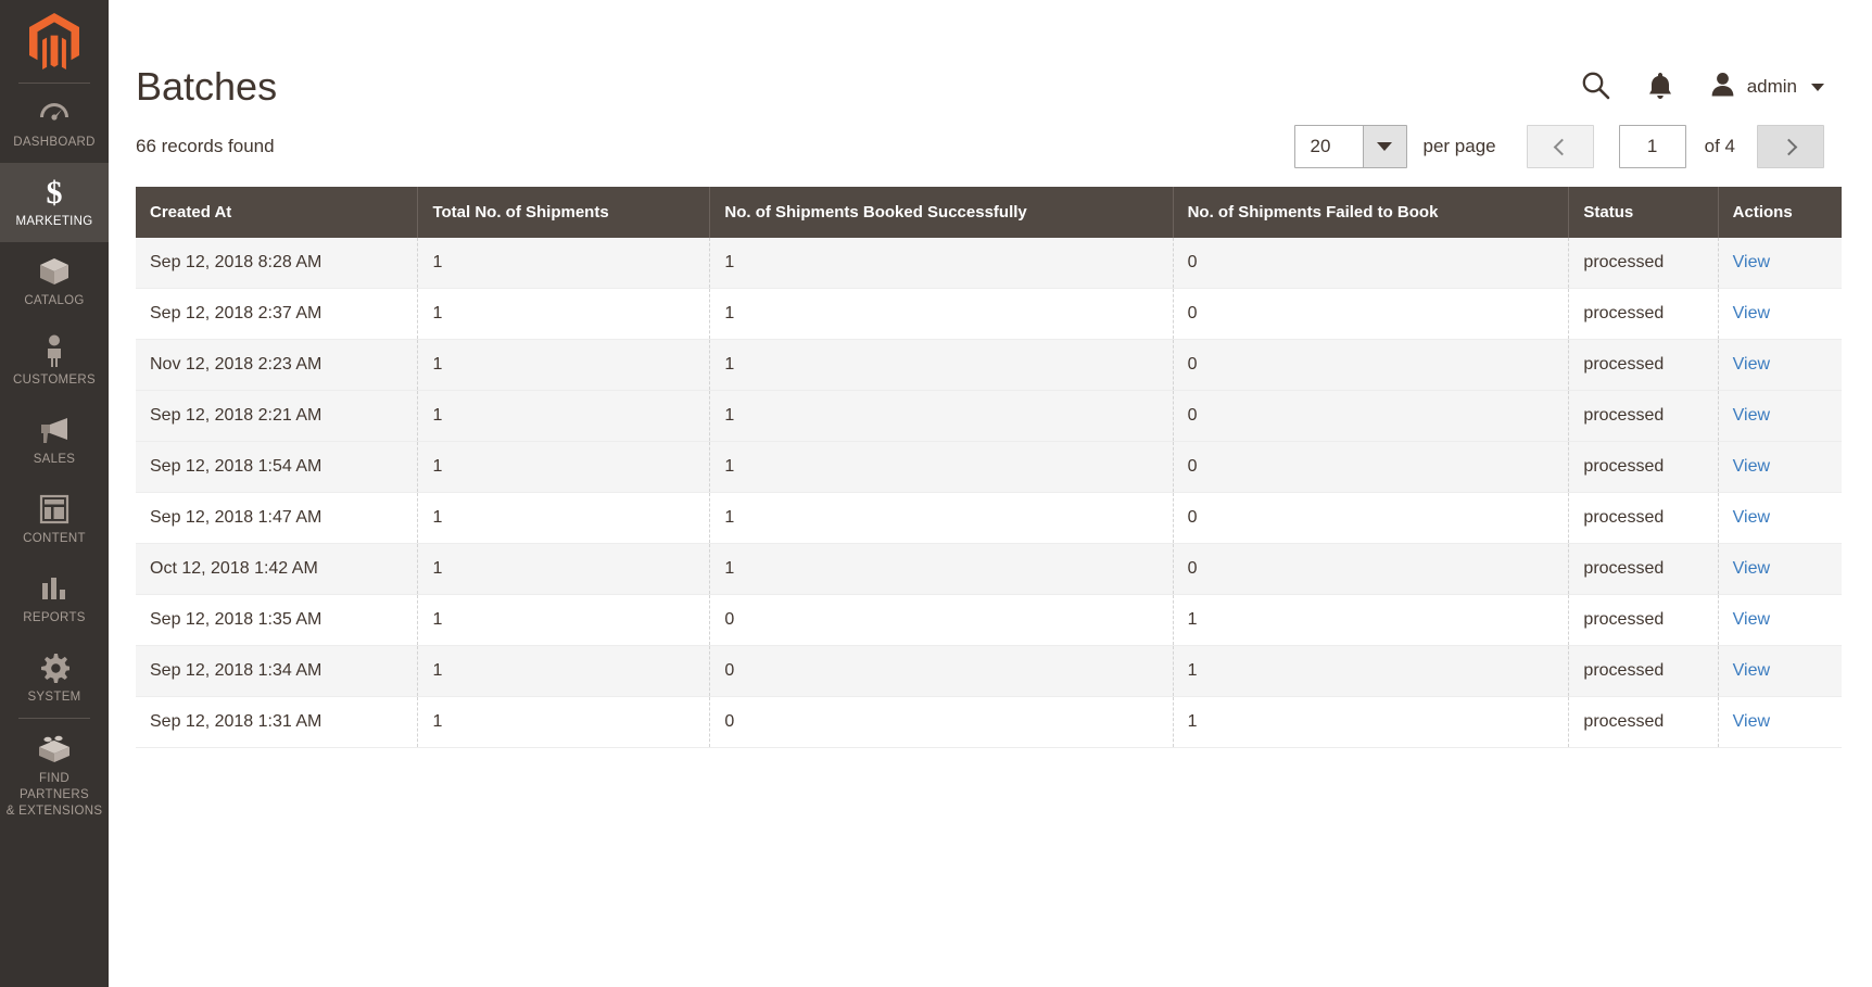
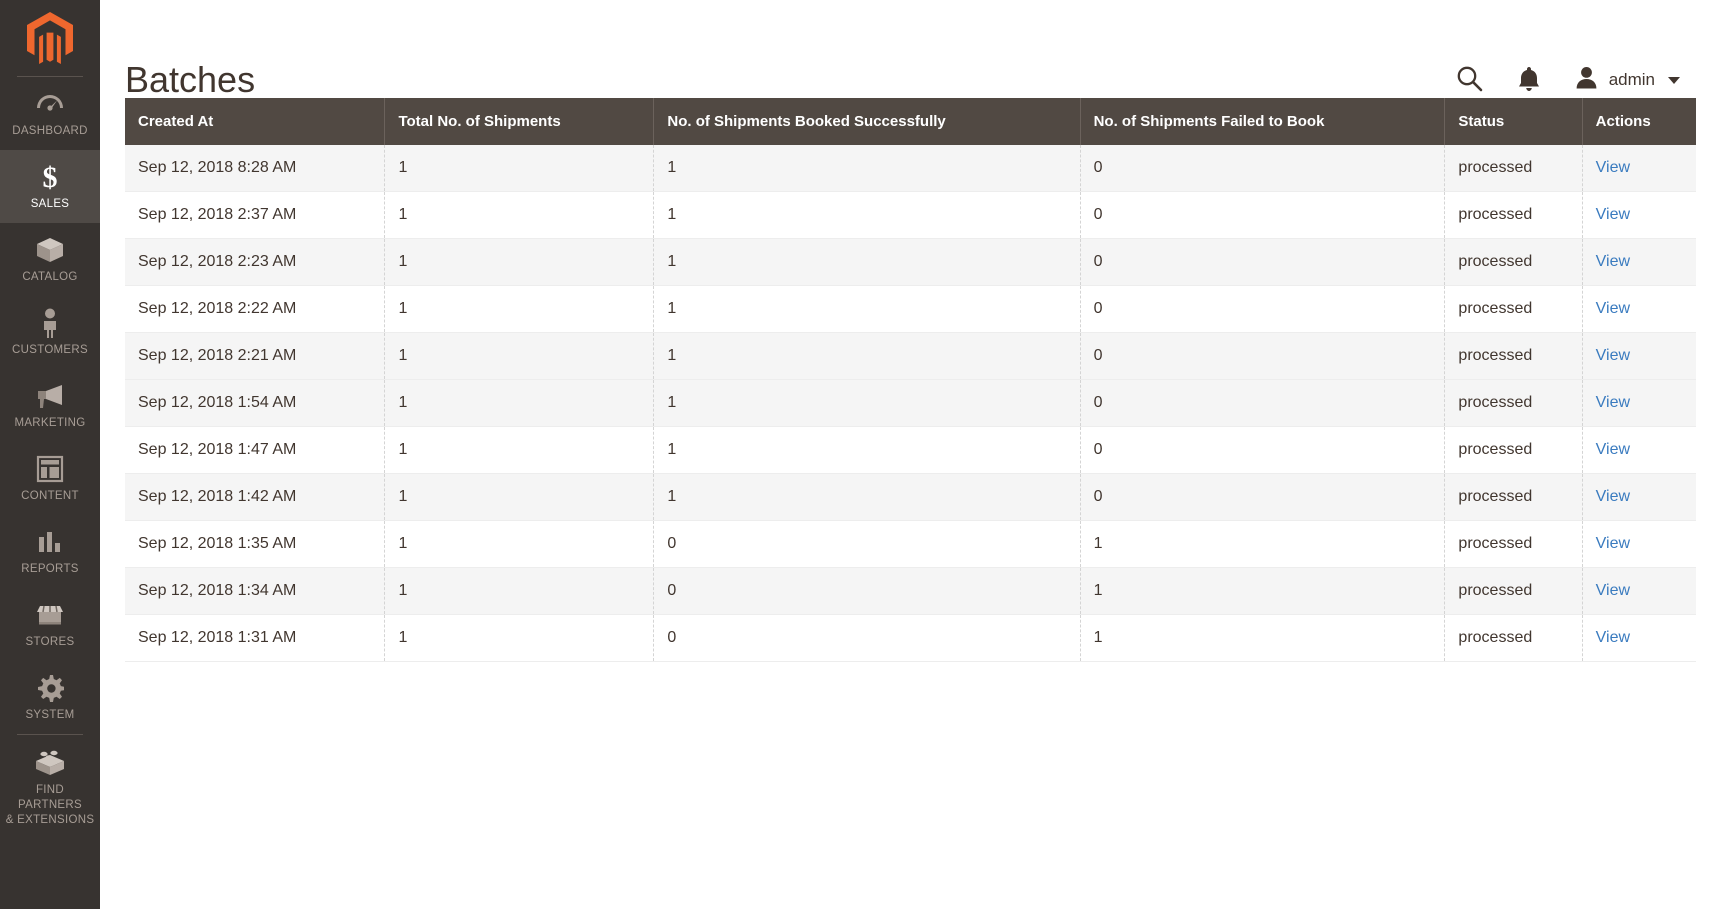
  DASHBOARD
  $
- MARKETING
+ SALES
  CATALOG
  CUSTOMERS
- SALES
+ MARKETING
  CONTENT
  REPORTS
+ STORES
  SYSTEM
  FIND PARTNERS
  & EXTENSIONS
  Batches
  admin
- 66 records found
- 20
- per page
- 1
- of 4
  Created At	Total No. of Shipments	No. of Shipments Booked Successfully	No. of Shipments Failed to Book	Status	Actions
  Sep 12, 2018 8:28 AM	1	1	0	processed	View
  Sep 12, 2018 2:37 AM	1	1	0	processed	View
- Nov 12, 2018 2:23 AM	1	1	0	processed	View
+ Sep 12, 2018 2:23 AM	1	1	0	processed	View
+ Sep 12, 2018 2:22 AM	1	1	0	processed	View
  Sep 12, 2018 2:21 AM	1	1	0	processed	View
  Sep 12, 2018 1:54 AM	1	1	0	processed	View
  Sep 12, 2018 1:47 AM	1	1	0	processed	View
- Oct 12, 2018 1:42 AM	1	1	0	processed	View
+ Sep 12, 2018 1:42 AM	1	1	0	processed	View
  Sep 12, 2018 1:35 AM	1	0	1	processed	View
  Sep 12, 2018 1:34 AM	1	0	1	processed	View
  Sep 12, 2018 1:31 AM	1	0	1	processed	View
